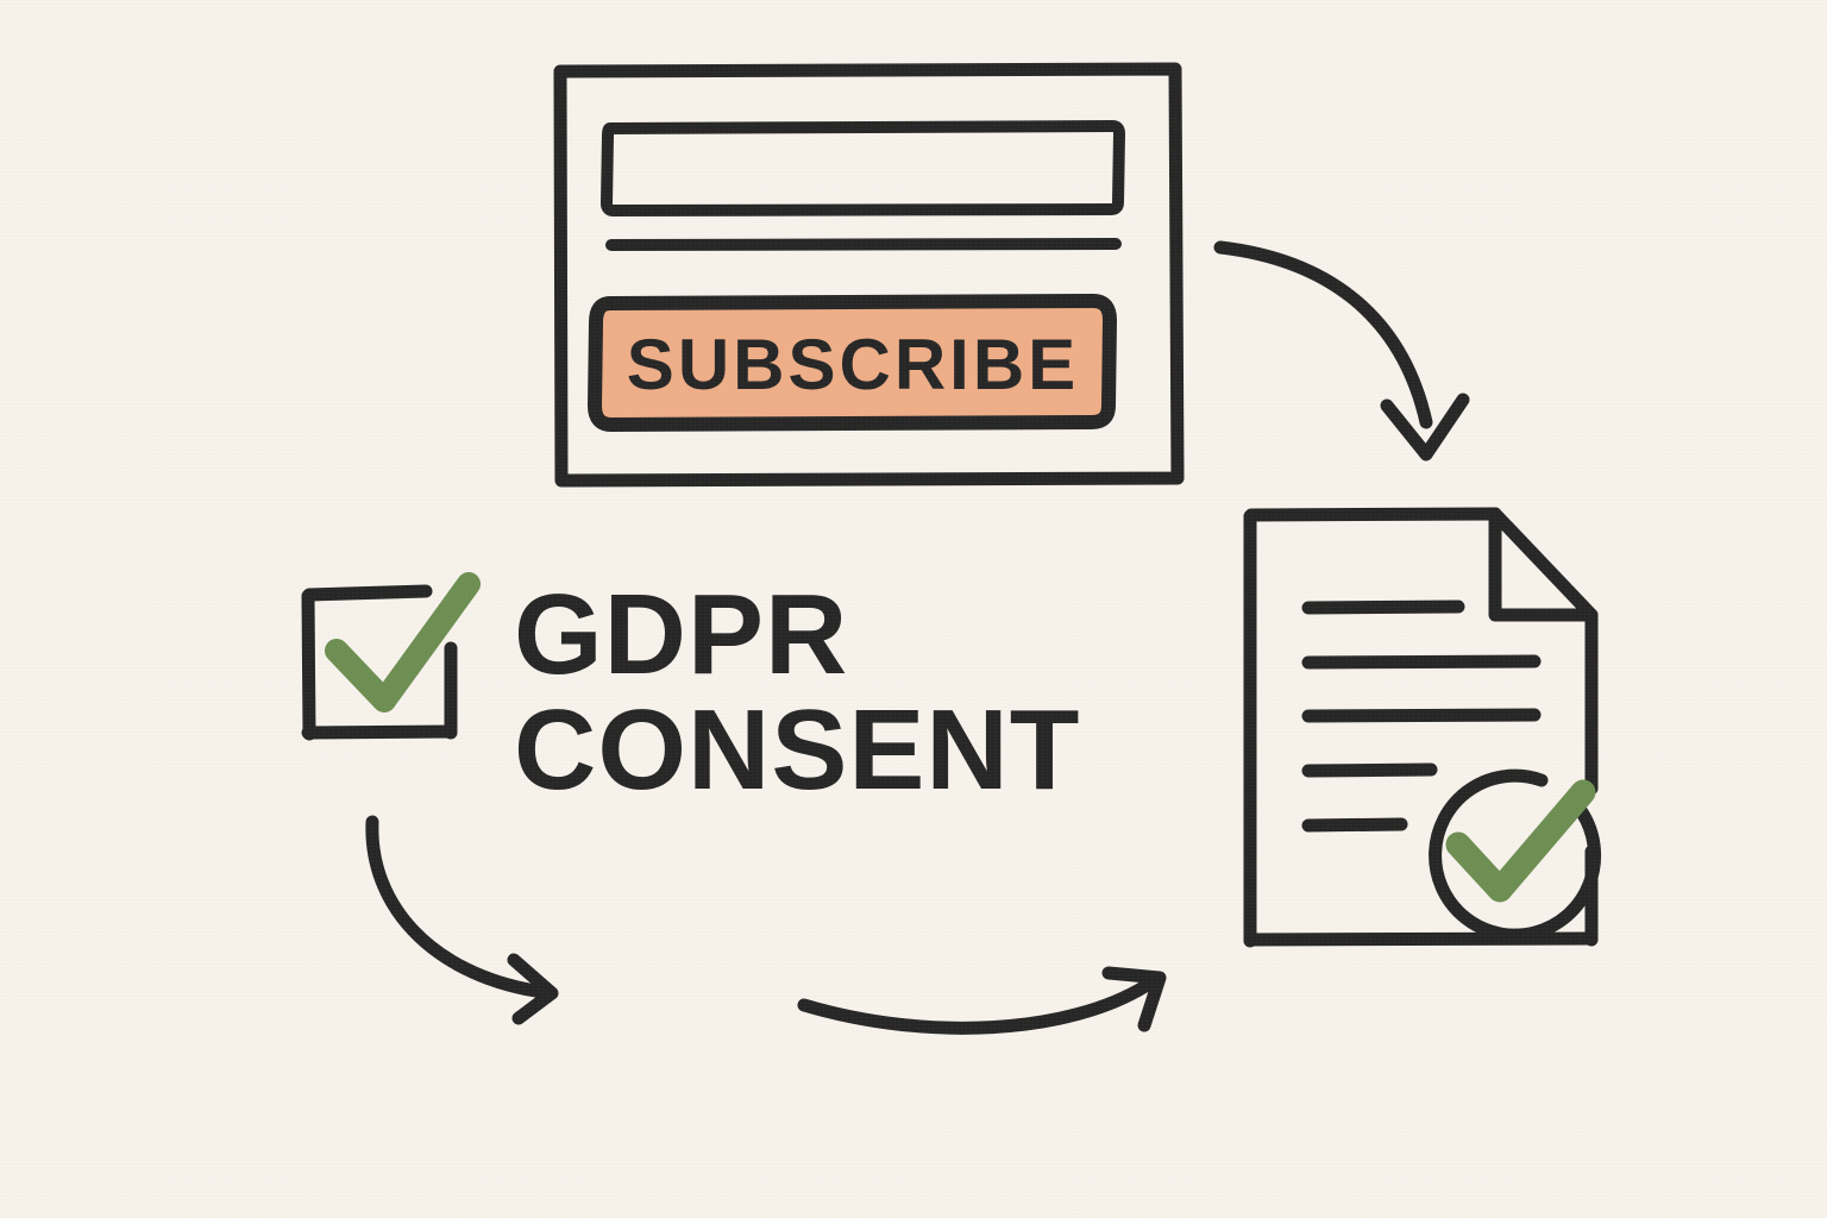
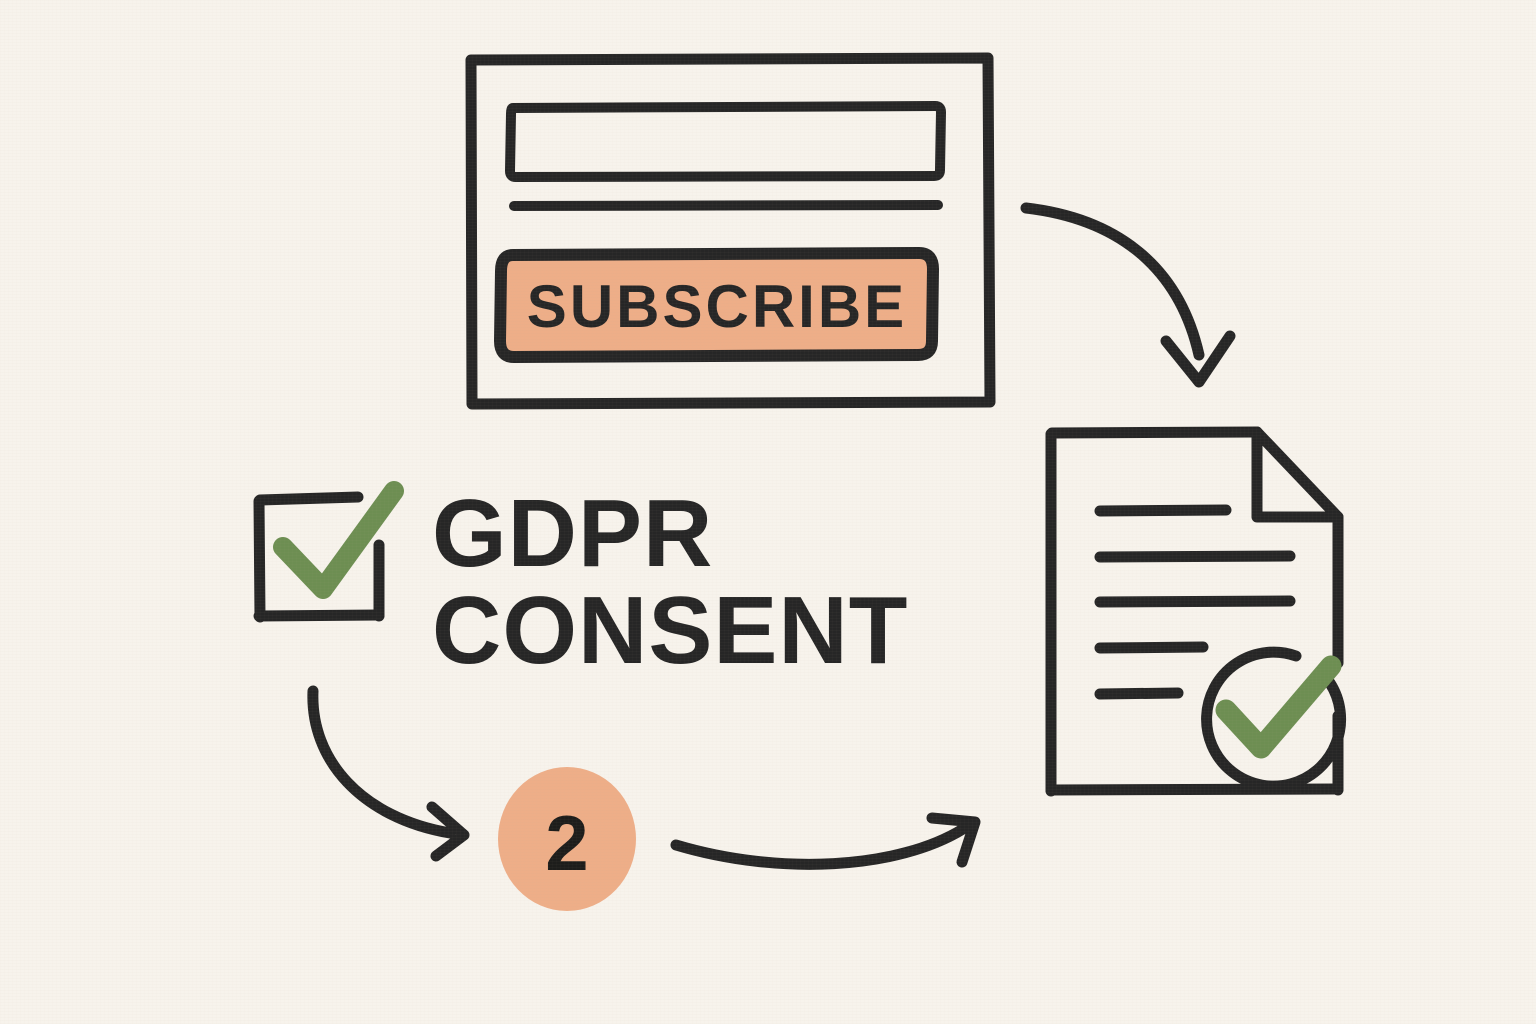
  SUBSCRIBE
  GDPR
  CONSENT
+ 2
